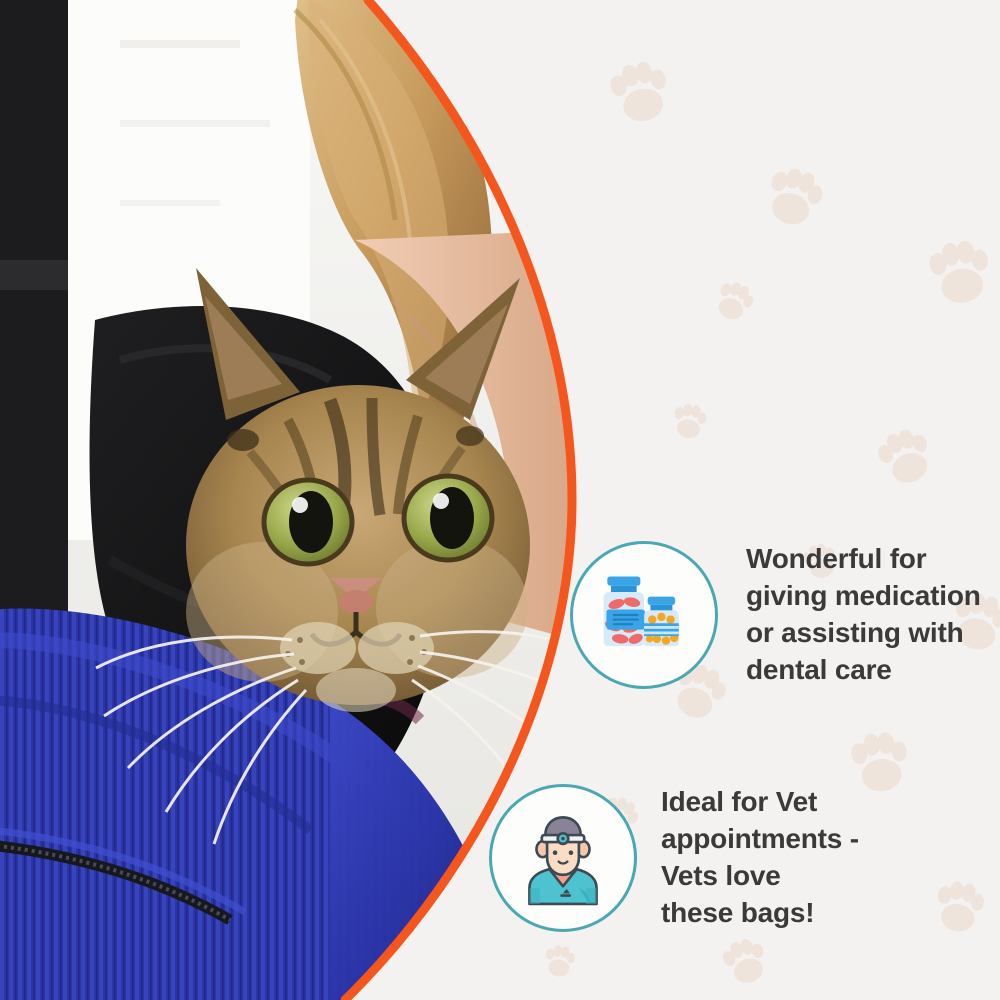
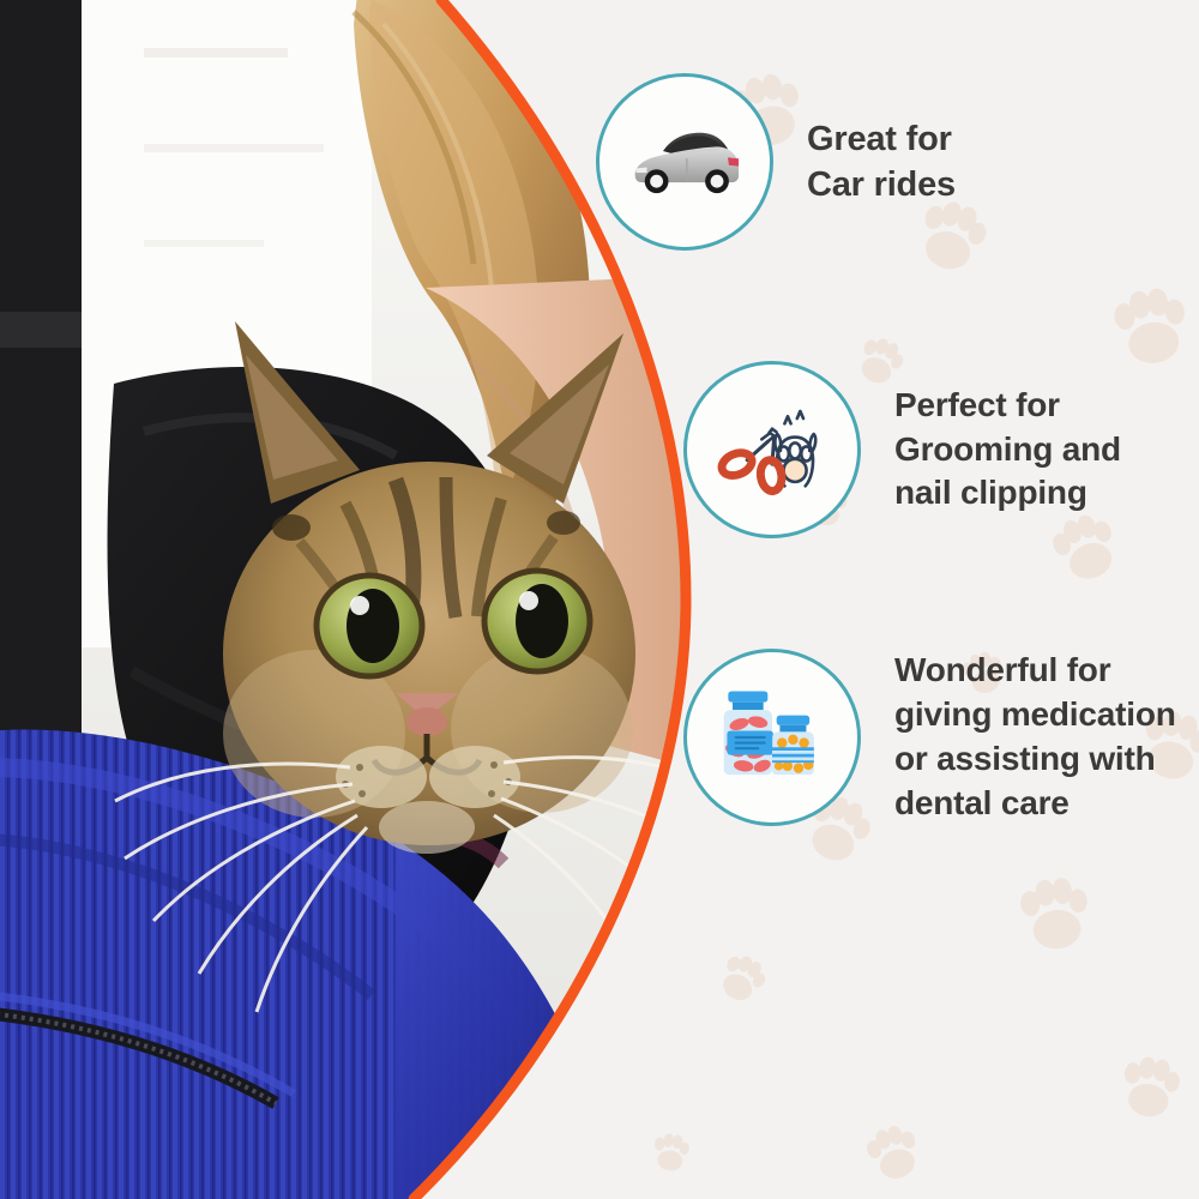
+ Great for
+ Car rides
+ Perfect for
+ Grooming and
+ nail clipping
  Wonderful for
  giving medication
  or assisting with
  dental care
- Ideal for Vet
- appointments -
- Vets love
- these bags!
